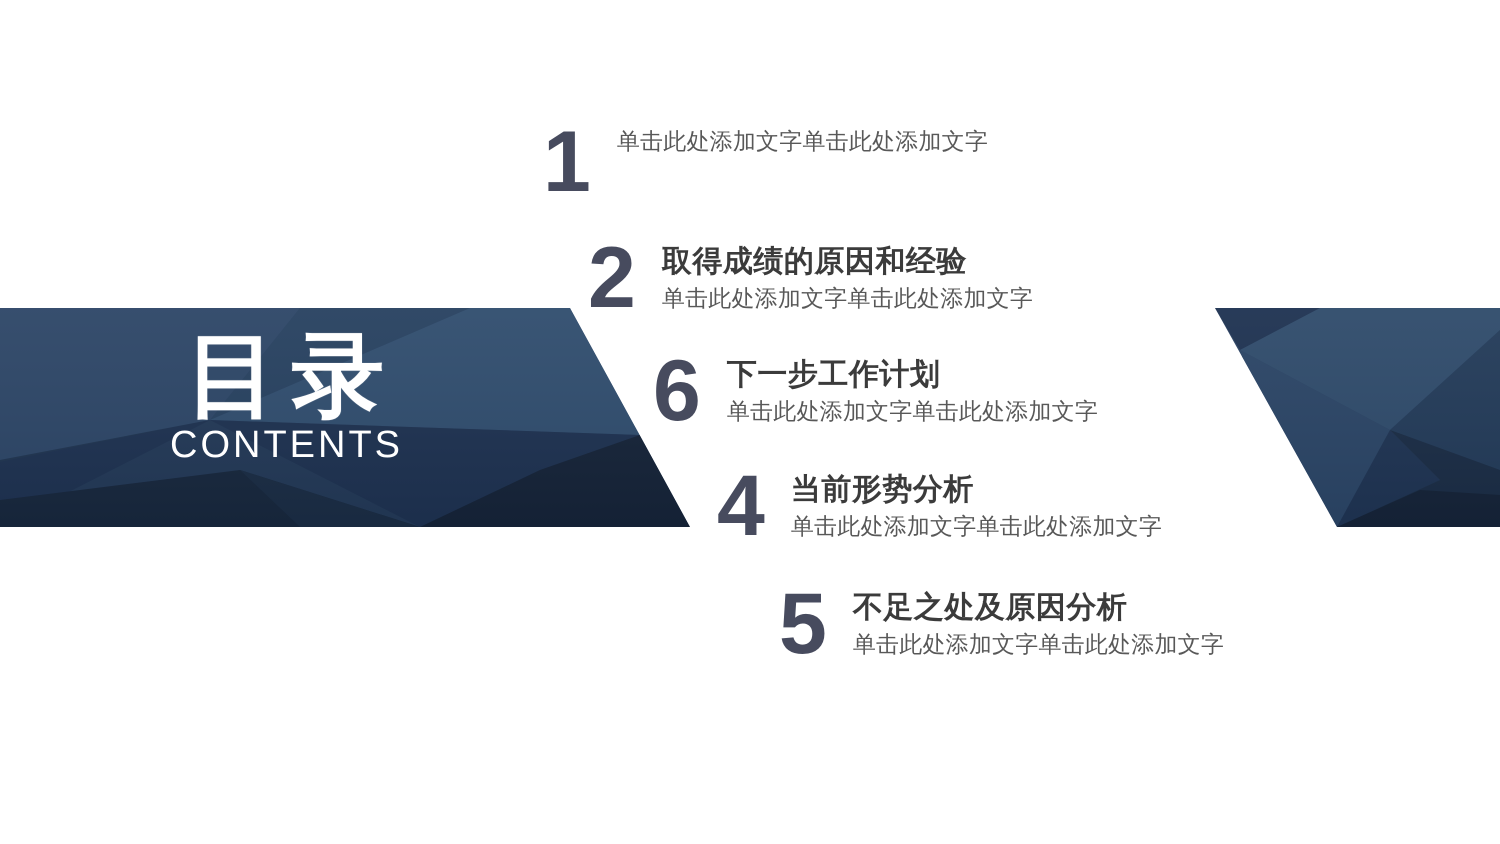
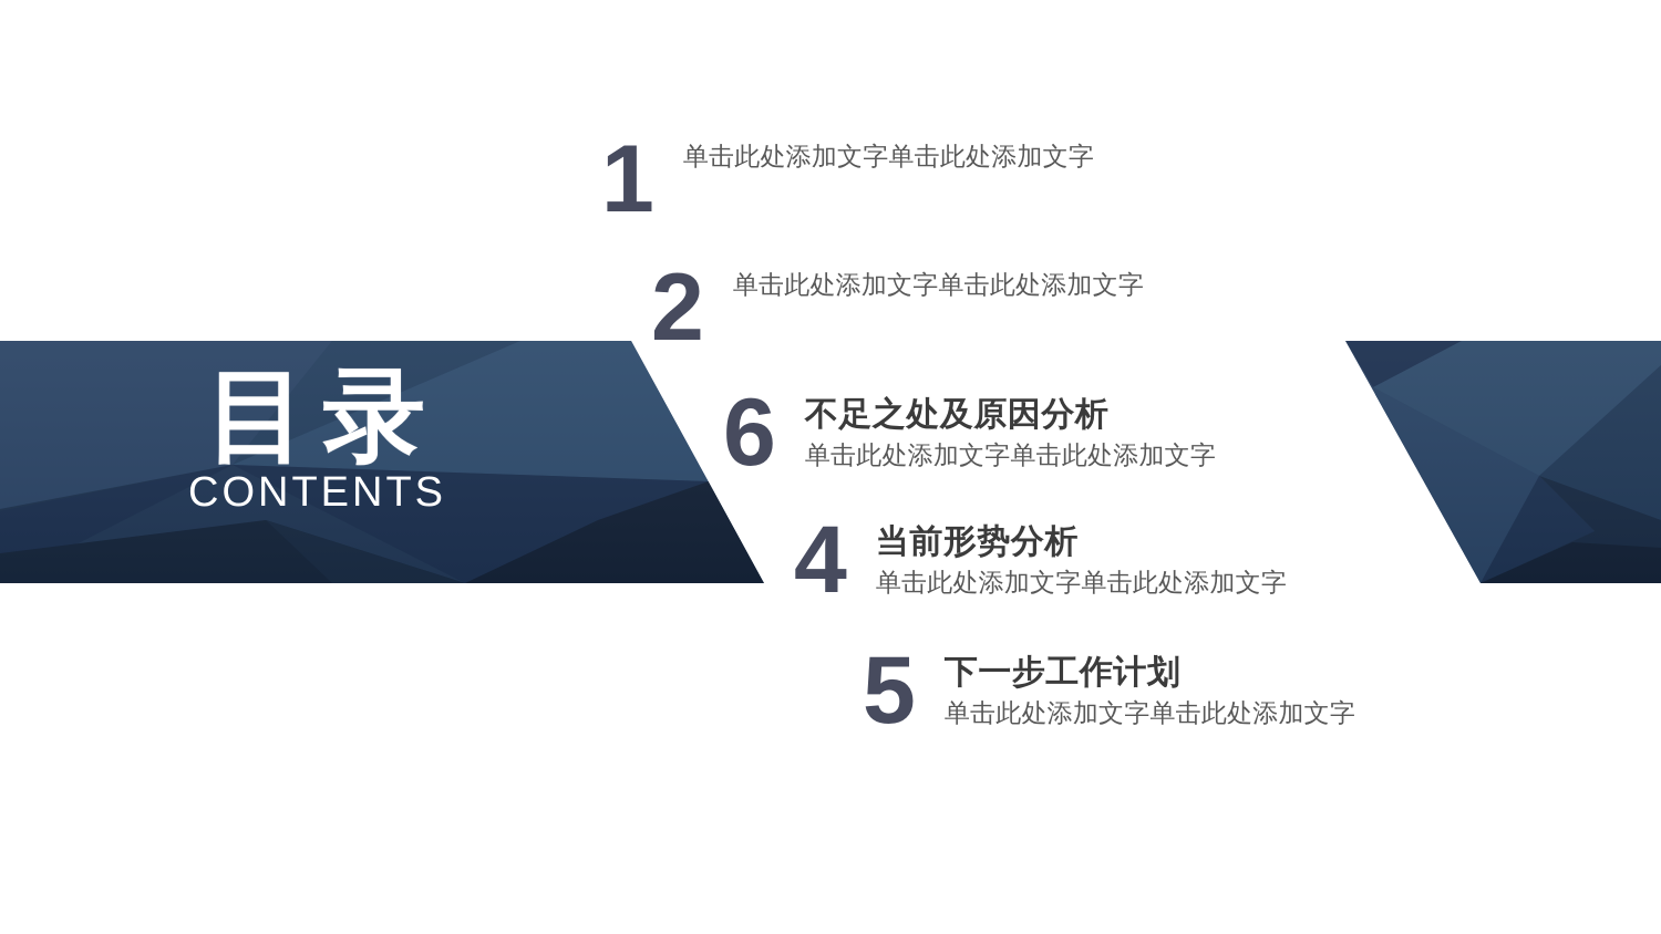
  目录
  CONTENTS
  1
  单击此处添加文字单击此处添加文字
  2
- 取得成绩的原因和经验
  单击此处添加文字单击此处添加文字
  6
- 下一步工作计划
+ 不足之处及原因分析
  单击此处添加文字单击此处添加文字
  4
  当前形势分析
  单击此处添加文字单击此处添加文字
  5
- 不足之处及原因分析
+ 下一步工作计划
  单击此处添加文字单击此处添加文字
